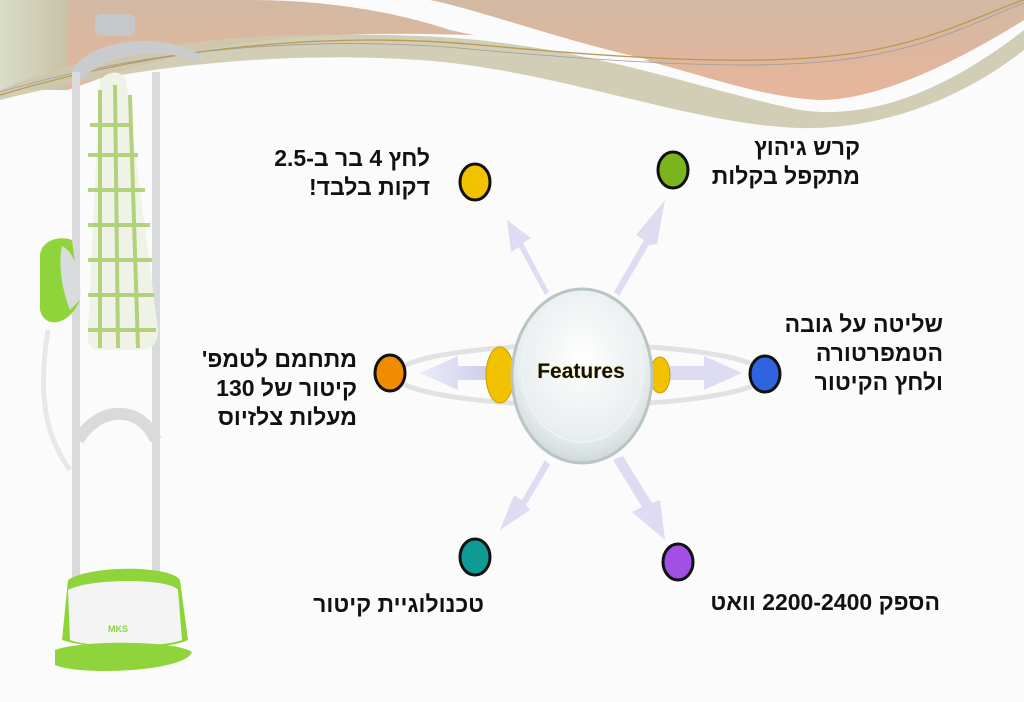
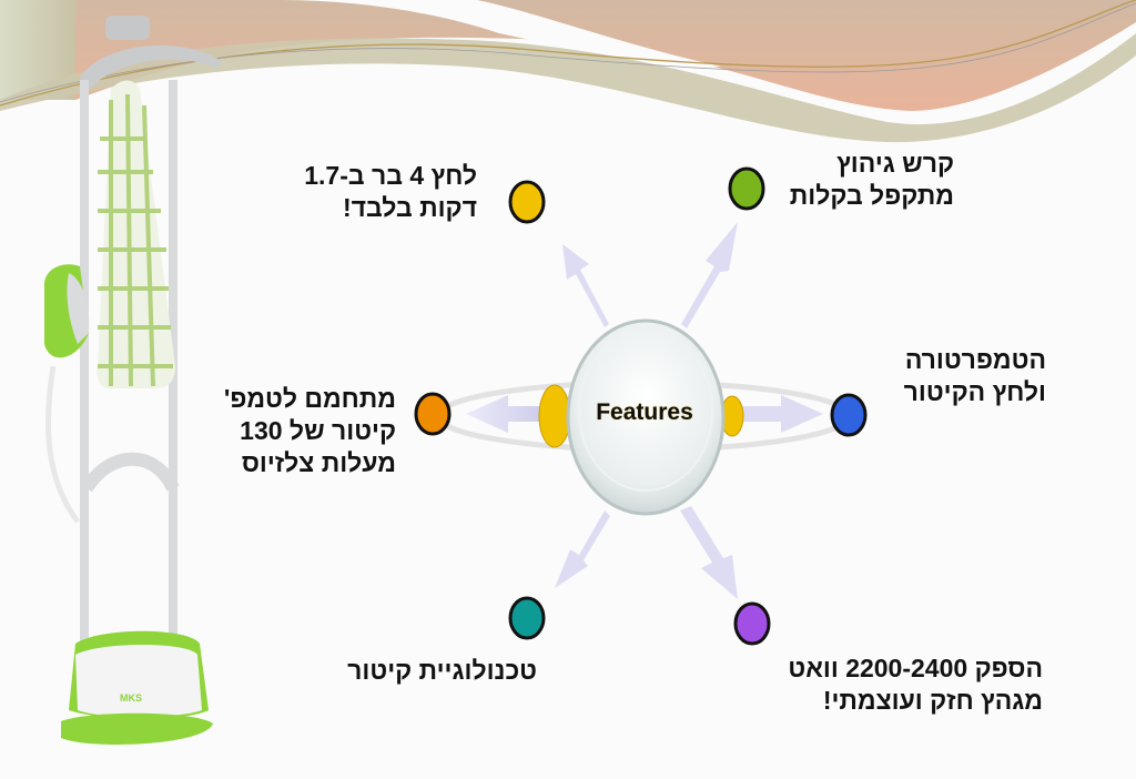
  MKS
  Features
- לחץ 4 בר ב-2.5
+ לחץ 4 בר ב-1.7
  דקות בלבד!
  קרש גיהוץ
  מתקפל בקלות
- שליטה על גובה
  הטמפרטורה
  ולחץ הקיטור
  מתחמם לטמפ'
  קיטור של 130
  מעלות צלזיוס
  טכנולוגיית קיטור
  הספק 2200-2400 וואט
+ מגהץ חזק ועוצמתי!
